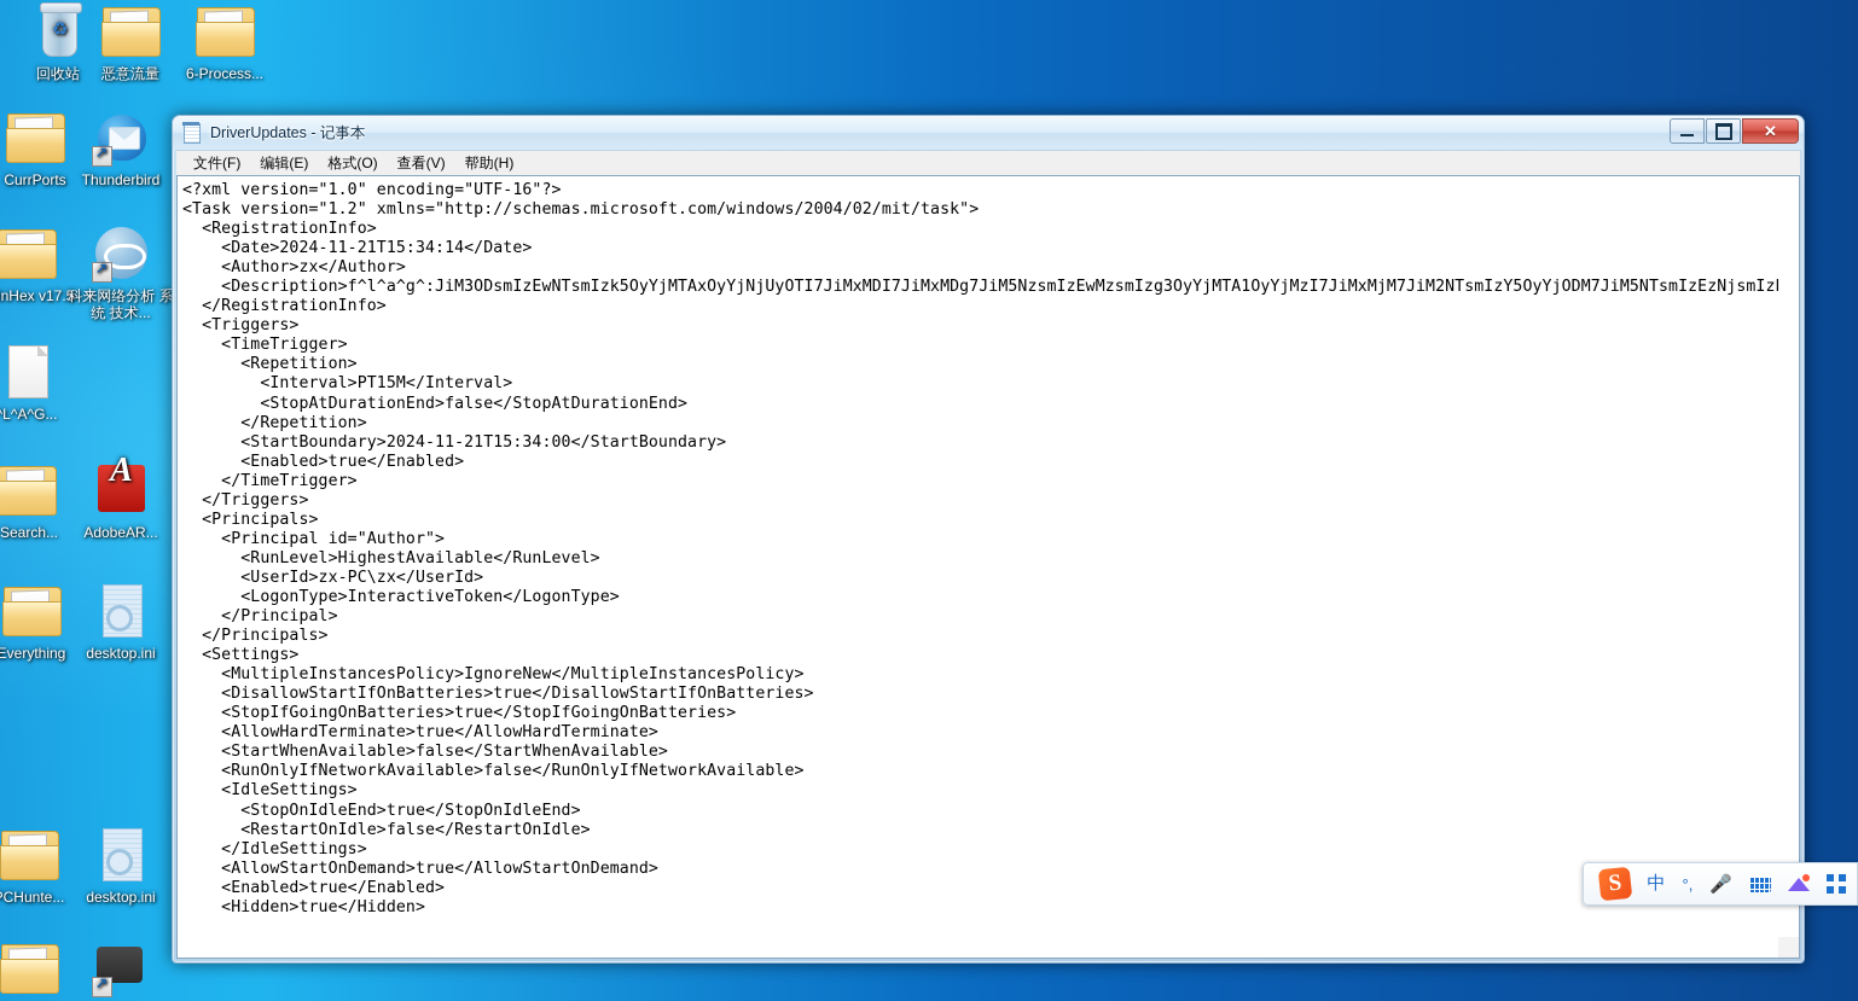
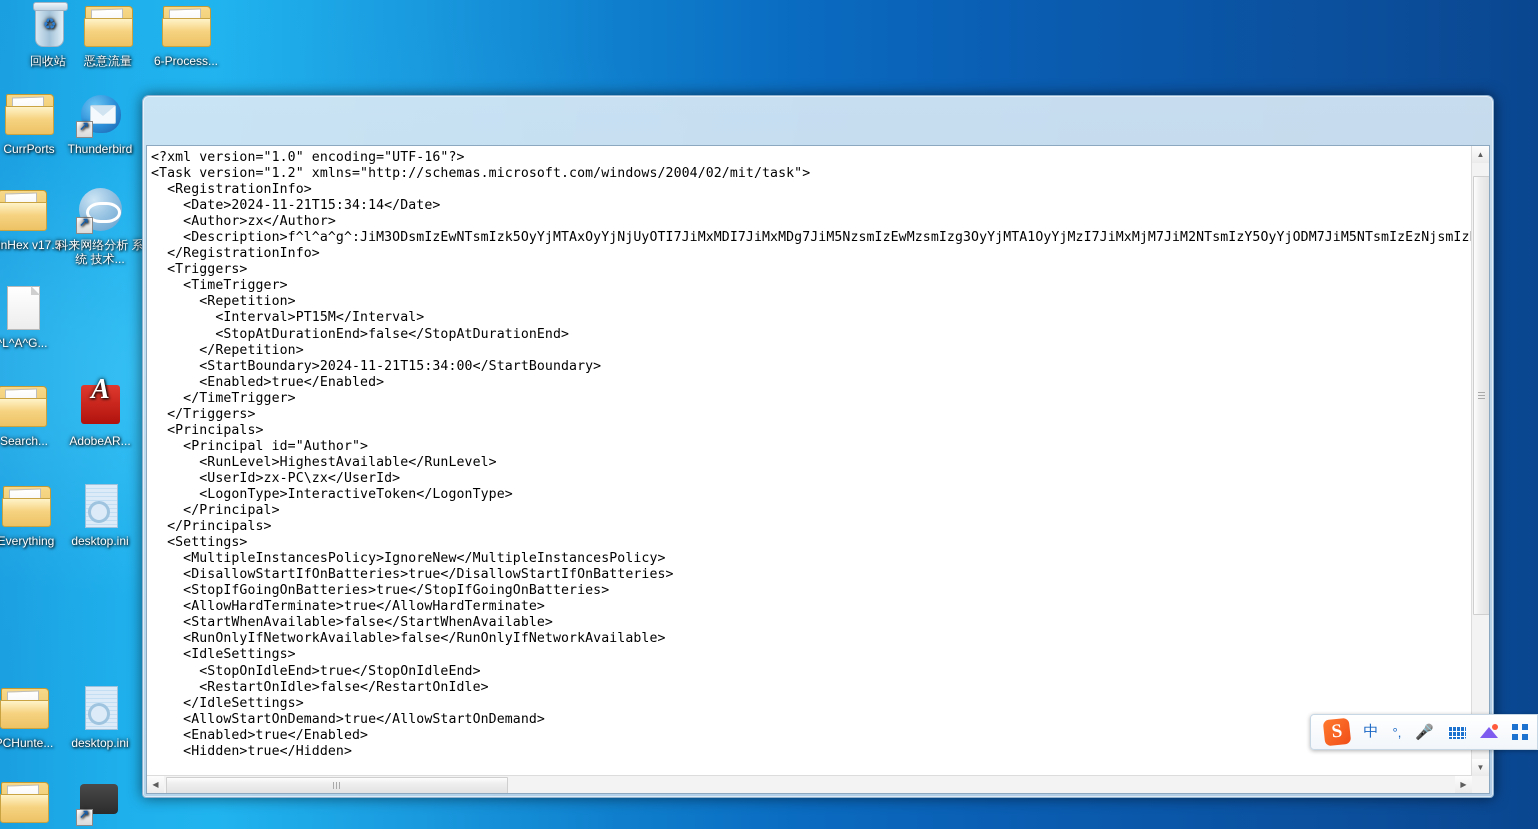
  ♻
  回收站
  恶意流量
  6-Process...
  CurrPorts
  Thunderbird
  nHex v17.5
  科来网络分析 系统 技术...
  L^A^G...
  Search...
  A
  AdobeAR...
  Everything
  desktop.ini
  CHunte...
  desktop.ini
- DriverUpdates - 记事本
- ✕
- 文件(F)
- 编辑(E)
- 格式(O)
- 查看(V)
- 帮助(H)
  <?xml version="1.0" encoding="UTF-16"?>
  <Task version="1.2" xmlns="http://schemas.microsoft.com/windows/2004/02/mit/task">
  <RegistrationInfo>
  <Date>2024-11-21T15:34:14</Date>
  <Author>zx</Author>
  <Description>f^l^a^g^:JiM3ODsmIzEwNTsmIzk5OyYjMTAxOyYjNjUyOTI7JiMxMDI7JiMxMDg7JiM5NzsmIzEwMzsmIzg3OyYjMTA1OyYjMzI7JiMxMjM7JiM2NTsmIzY5OyYjODM7JiM5NTsmIzEzNjsmIz
  </RegistrationInfo>
  <Triggers>
  <TimeTrigger>
  <Repetition>
  <Interval>PT15M</Interval>
  <StopAtDurationEnd>false</StopAtDurationEnd>
  </Repetition>
  <StartBoundary>2024-11-21T15:34:00</StartBoundary>
  <Enabled>true</Enabled>
  </TimeTrigger>
  </Triggers>
  <Principals>
  <Principal id="Author">
  <RunLevel>HighestAvailable</RunLevel>
  <UserId>zx-PC\zx</UserId>
  <LogonType>InteractiveToken</LogonType>
  </Principal>
  </Principals>
  <Settings>
  <MultipleInstancesPolicy>IgnoreNew</MultipleInstancesPolicy>
  <DisallowStartIfOnBatteries>true</DisallowStartIfOnBatteries>
  <StopIfGoingOnBatteries>true</StopIfGoingOnBatteries>
  <AllowHardTerminate>true</AllowHardTerminate>
  <StartWhenAvailable>false</StartWhenAvailable>
  <RunOnlyIfNetworkAvailable>false</RunOnlyIfNetworkAvailable>
  <IdleSettings>
  <StopOnIdleEnd>true</StopOnIdleEnd>
  <RestartOnIdle>false</RestartOnIdle>
  </IdleSettings>
  <AllowStartOnDemand>true</AllowStartOnDemand>
  <Enabled>true</Enabled>
  <Hidden>true</Hidden>
+ ▲
+ ▼
+ ◀
+ ▶
  中
  °,
  🎤
